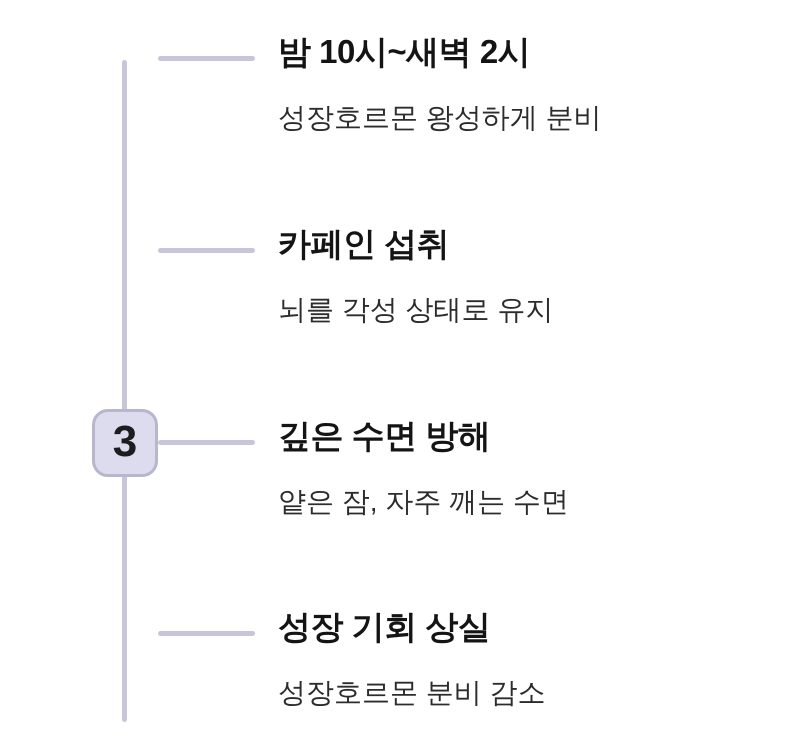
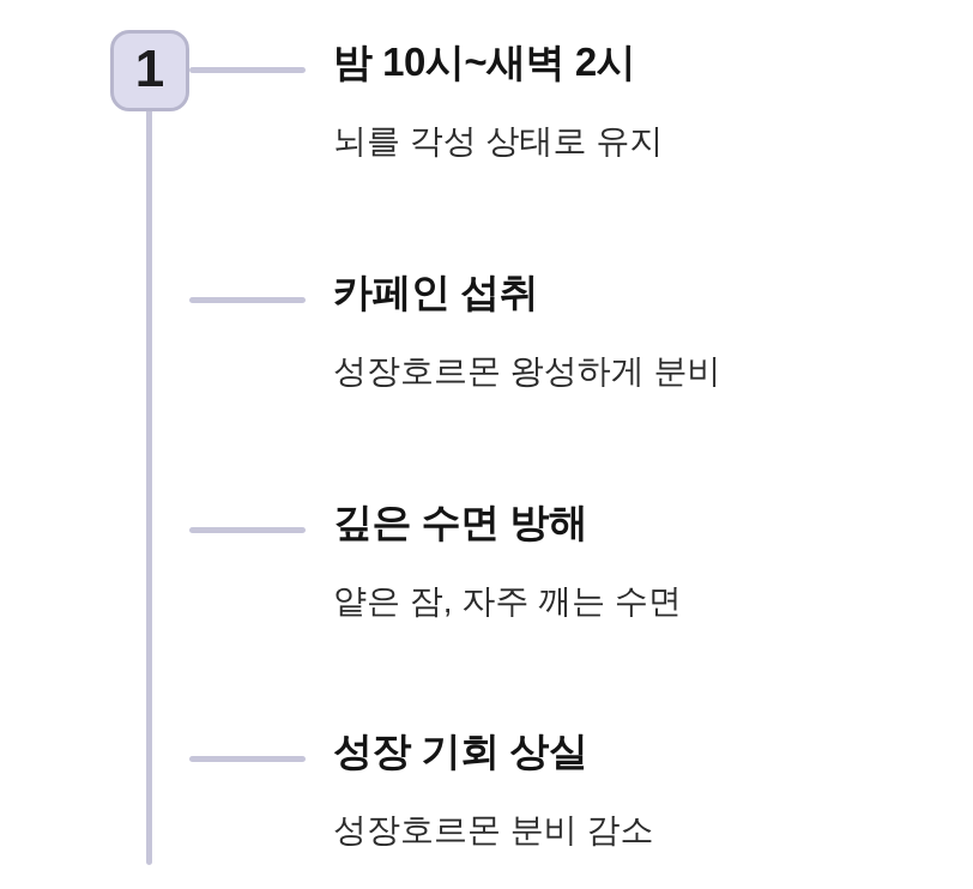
+ 1
  밤 10시~새벽 2시
- 성장호르몬 왕성하게 분비
+ 뇌를 각성 상태로 유지
  카페인 섭취
- 뇌를 각성 상태로 유지
+ 성장호르몬 왕성하게 분비
- 3
  깊은 수면 방해
  얕은 잠, 자주 깨는 수면
  성장 기회 상실
  성장호르몬 분비 감소
